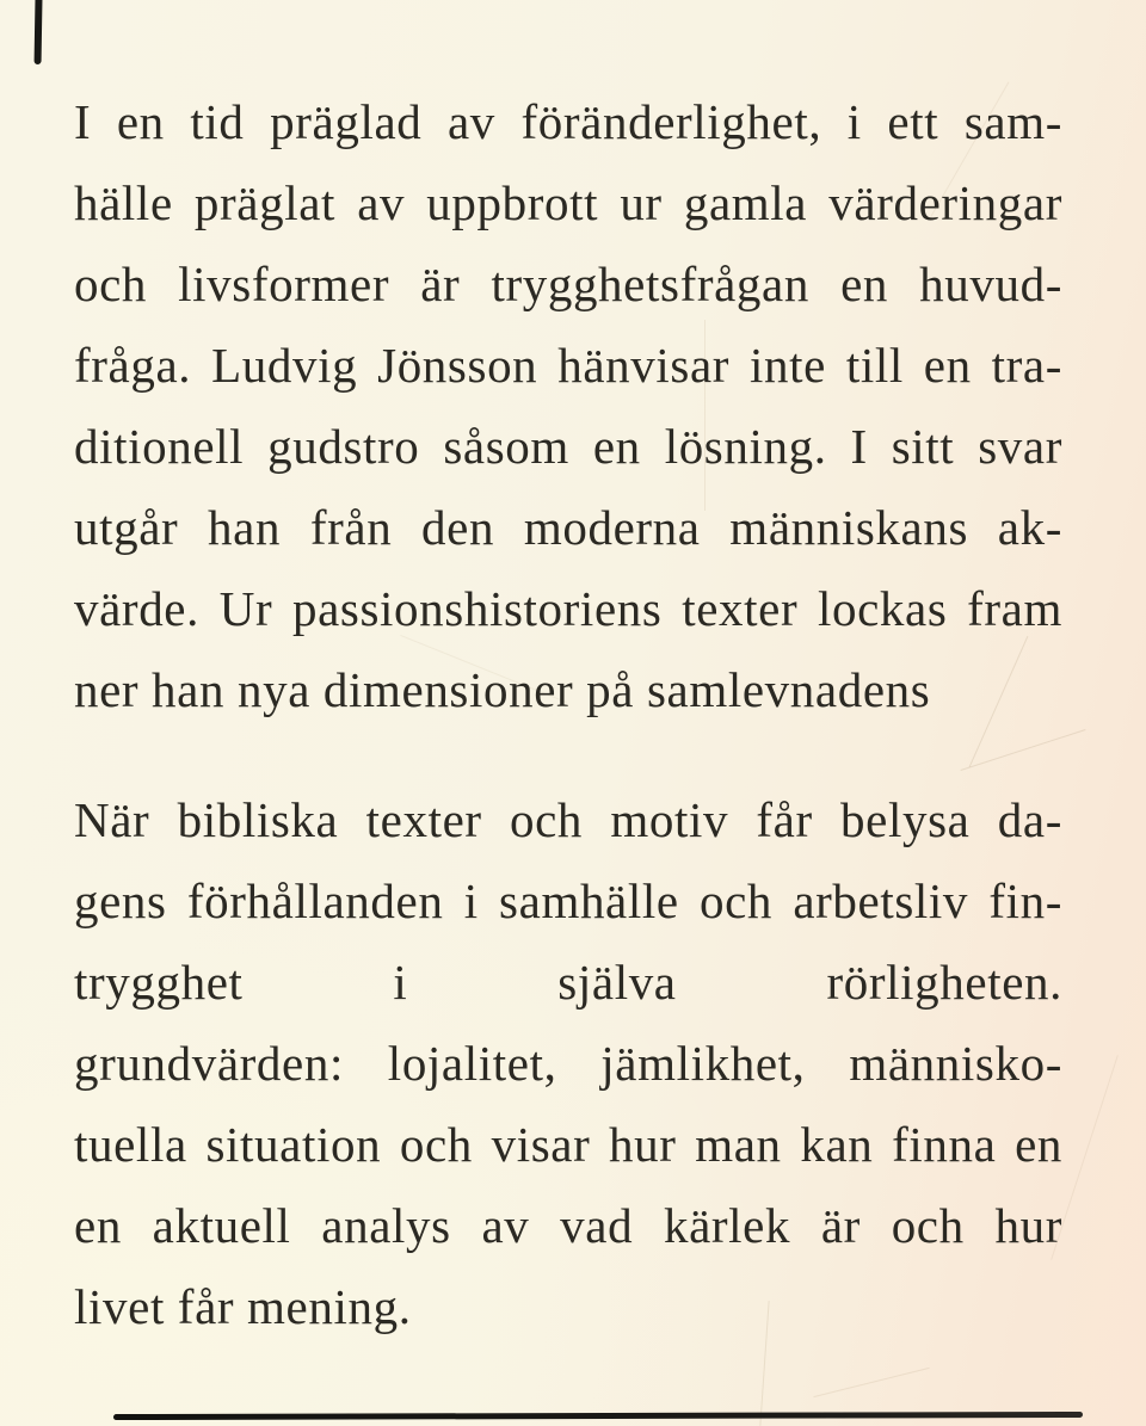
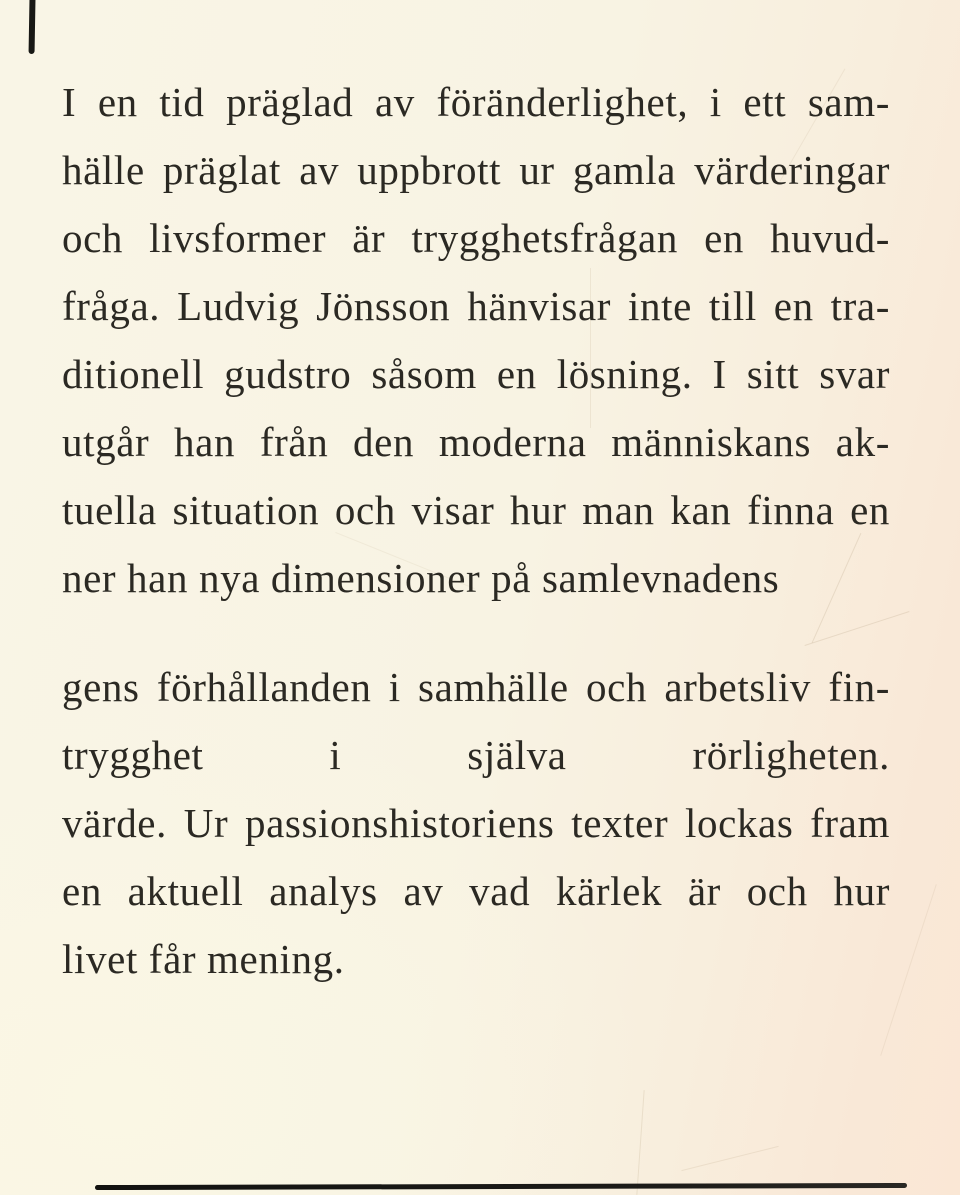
  I en tid präglad av föränderlighet, i ett sam-
  hälle präglat av uppbrott ur gamla värderingar
  och livsformer är trygghetsfrågan en huvud-
  fråga. Ludvig Jönsson hänvisar inte till en tra-
  ditionell gudstro såsom en lösning. I sitt svar
  utgår han från den moderna människans ak-
- värde. Ur passionshistoriens texter lockas fram
+ tuella situation och visar hur man kan finna en
  ner han nya dimensioner på samlevnadens
- När bibliska texter och motiv får belysa da-
  gens förhållanden i samhälle och arbetsliv fin-
  trygghet i själva rörligheten.
- grundvärden: lojalitet, jämlikhet, människo-
- tuella situation och visar hur man kan finna en
+ värde. Ur passionshistoriens texter lockas fram
  en aktuell analys av vad kärlek är och hur
  livet får mening.
